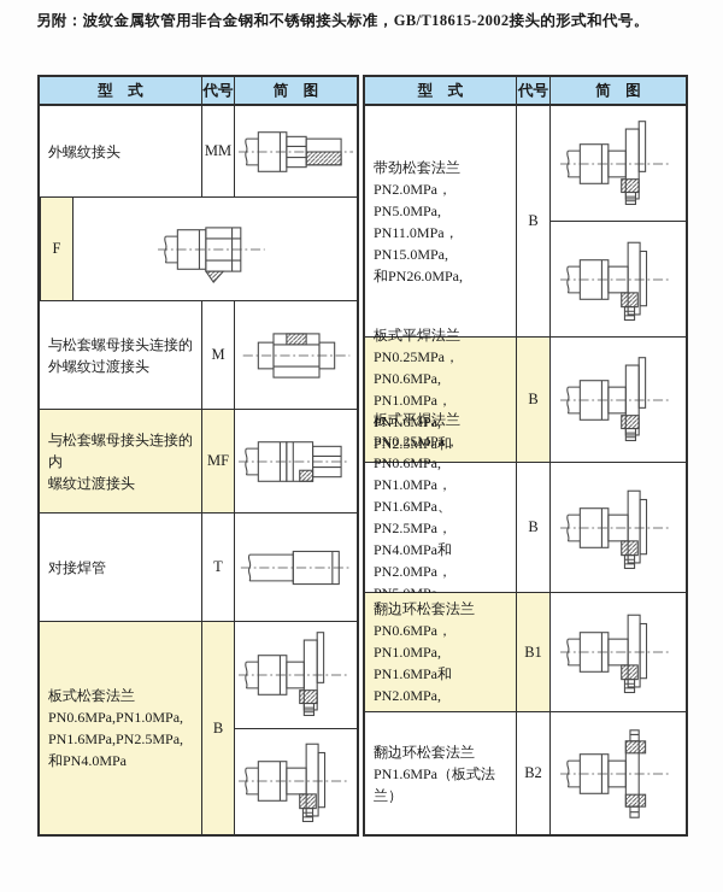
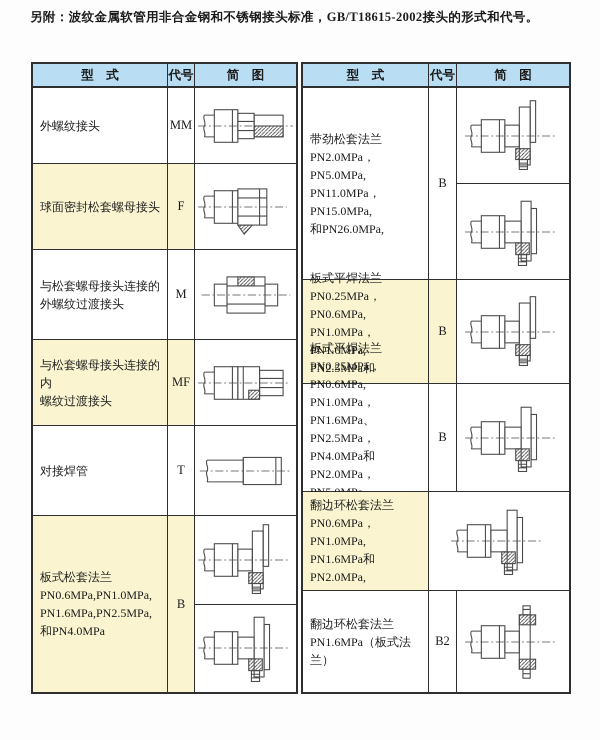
  另附：波纹金属软管用非合金钢和不锈钢接头标准，GB/T18615-2002接头的形式和代号。
  型 式
  代号
  简 图
  外螺纹接头
  MM
+ 球面密封松套螺母接头
  F
  与松套螺母接头连接的
  外螺纹过渡接头
  M
  与松套螺母接头连接的内
  螺纹过渡接头
  MF
  对接焊管
  T
  板式松套法兰
  PN0.6MPa,PN1.0MPa,
  PN1.6MPa,PN2.5MPa,
  和PN4.0MPa
  B
  型 式
  代号
  简 图
  带劲松套法兰
  PN2.0MPa，PN5.0MPa,
  PN11.0MPa，PN15.0MPa,
  和PN26.0MPa,
  B
  板式平焊法兰
  PN0.25MPa，PN0.6MPa,
  PN1.0MPa，PN1.6MPa,
  B
  板式平焊法兰
  PN0.25MPa，PN0.6MPa,
  PN1.0MPa，PN1.6MPa、
  PN2.5MPa，PN4.0MPa和
  B
  翻边环松套法兰
  PN0.6MPa，PN1.0MPa,
  PN1.6MPa和PN2.0MPa,
- B1
  翻边环松套法兰
  PN1.6MPa（板式法兰）
  B2
